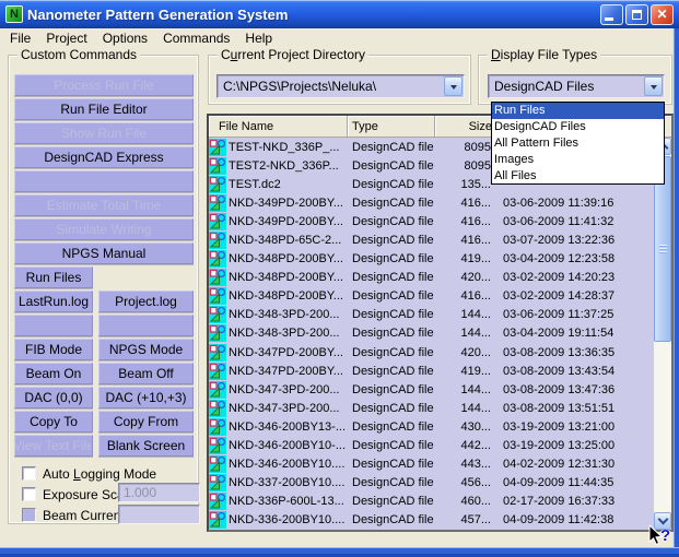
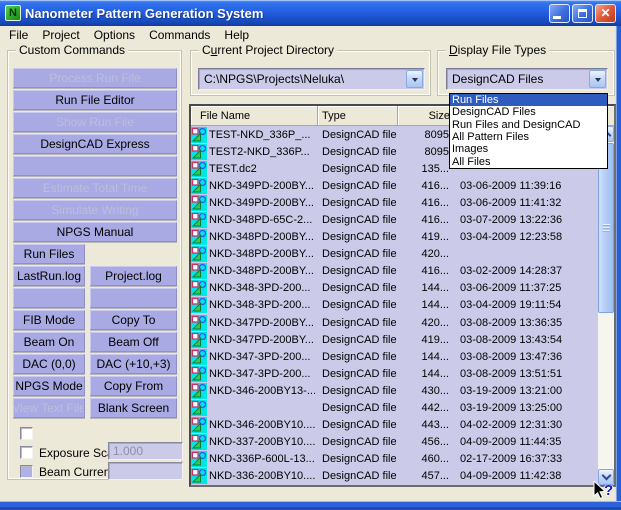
  N
  Nanometer Pattern Generation System
  ✕
  File
  Project
  Options
  Commands
  Help
  Custom Commands
- Auto Logging Mode
  Exposure Sc
  1.000
  Beam Curre
  Run File Editor
  DesignCAD Express
  NPGS Manual
  Run Files
  LastRun.log
  Project.log
  FIB Mode
- NPGS Mode
+ Copy To
  Beam On
  Beam Off
  DAC (0,0)
  DAC (+10,+3)
- Copy To
+ NPGS Mode
  Copy From
  View Text File
  Blank Screen
  Current Project Directory
  C:\NPGS\Projects\Neluka\
  Display File Types
  DesignCAD Files
  File Name
  Type
  Size
  TEST-NKD_336P_...
  DesignCAD file
  8095
  TEST2-NKD_336P...
  DesignCAD file
  8095
  TEST.dc2
  DesignCAD file
  135...
  NKD-349PD-200BY...
  DesignCAD file
  416...
  03-06-2009 11:39:16
  NKD-349PD-200BY...
  DesignCAD file
  416...
  03-06-2009 11:41:32
  NKD-348PD-65C-2...
  DesignCAD file
  416...
  03-07-2009 13:22:36
  NKD-348PD-200BY...
  DesignCAD file
  419...
  03-04-2009 12:23:58
  NKD-348PD-200BY...
  DesignCAD file
  420...
- 03-02-2009 14:20:23
  NKD-348PD-200BY...
  DesignCAD file
  416...
  03-02-2009 14:28:37
  NKD-348-3PD-200...
  DesignCAD file
  144...
  03-06-2009 11:37:25
  NKD-348-3PD-200...
  DesignCAD file
  144...
  03-04-2009 19:11:54
  NKD-347PD-200BY...
  DesignCAD file
  420...
  03-08-2009 13:36:35
  NKD-347PD-200BY...
  DesignCAD file
  419...
  03-08-2009 13:43:54
  NKD-347-3PD-200...
  DesignCAD file
  144...
  03-08-2009 13:47:36
  NKD-347-3PD-200...
  DesignCAD file
  144...
  03-08-2009 13:51:51
  NKD-346-200BY13-...
  DesignCAD file
  430...
  03-19-2009 13:21:00
- NKD-346-200BY10-...
  DesignCAD file
  442...
  03-19-2009 13:25:00
  NKD-346-200BY10....
  DesignCAD file
  443...
  04-02-2009 12:31:30
  NKD-337-200BY10....
  DesignCAD file
  456...
  04-09-2009 11:44:35
  NKD-336P-600L-13...
  DesignCAD file
  460...
  02-17-2009 16:37:33
  NKD-336-200BY10....
  DesignCAD file
  457...
  04-09-2009 11:42:38
  Run Files
  DesignCAD Files
+ Run Files and DesignCAD
  All Pattern Files
  Images
  All Files
  ?
